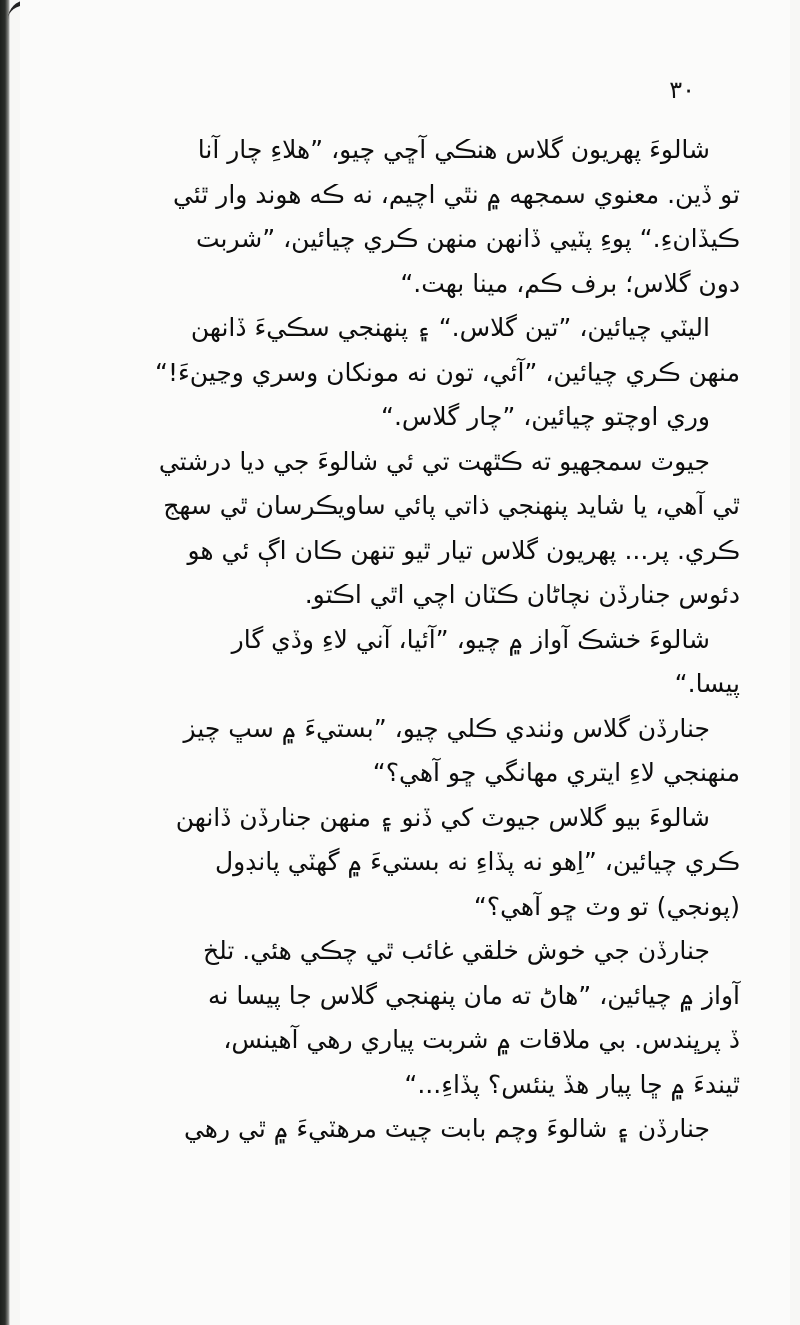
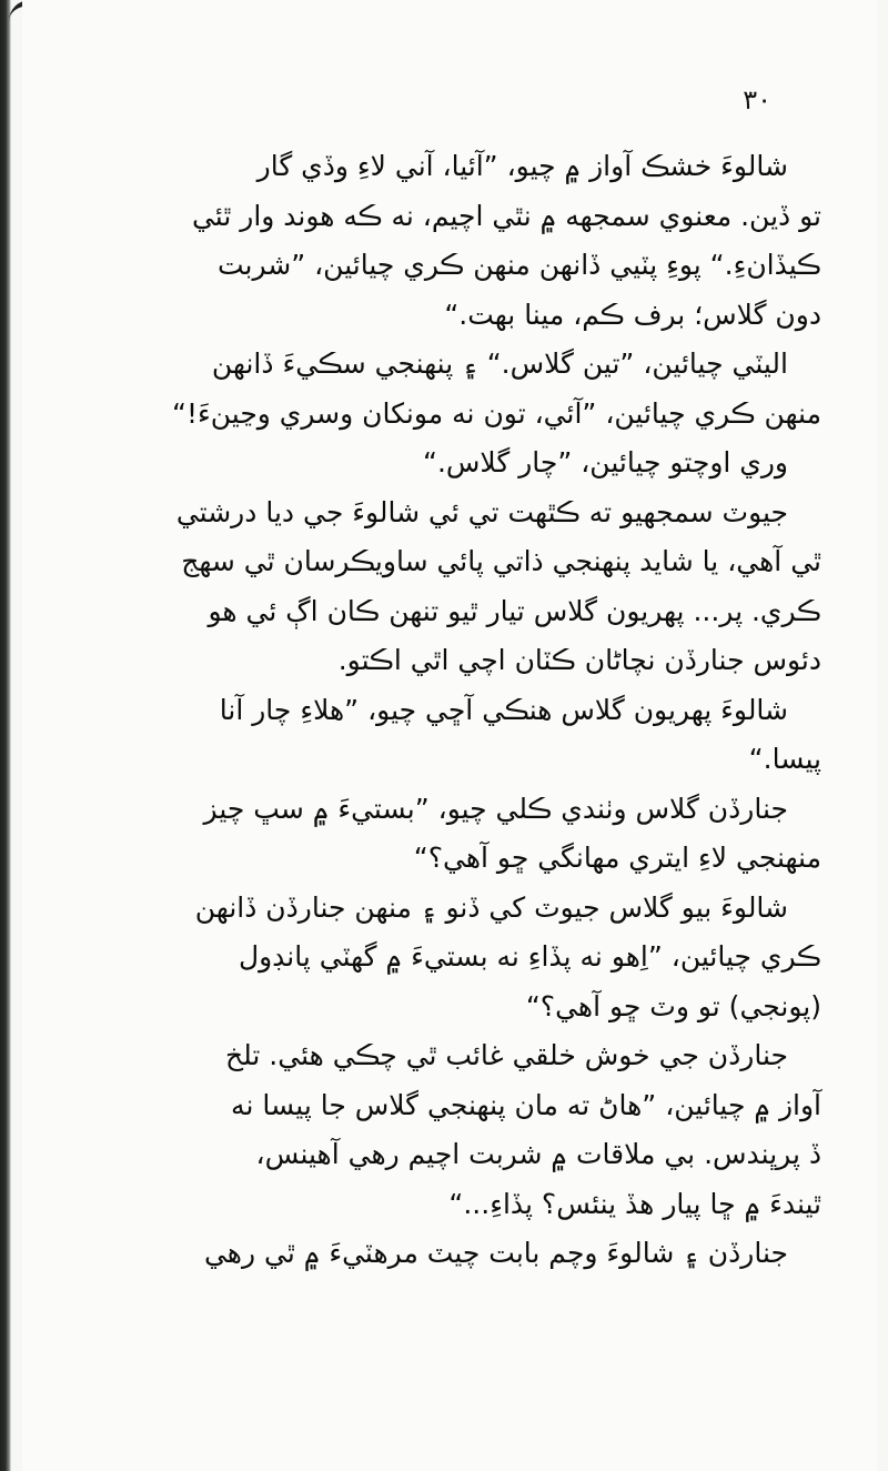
  ٣٠
- شالوءَ پهريون گلاس هنڪي آڇي چيو، ”هلاءِ چار آنا
+ شالوءَ خشڪ آواز ۾ چيو، ”آئيا، آني لاءِ وڏي گار
  تو ڏين. معنوي سمجهه ۾ نٿي اچيم، نه ڪه هوند وار ٿئي
  ڪيڏانءِ.“ پوءِ پٽيي ڏانهن منهن ڪري چيائين، ”شربت
  دون گلاس؛ برف ڪم، مينا بهت.“
  اليٽي چيائين، ”تين گلاس.“ ۽ پنهنجي سڪيءَ ڏانهن
  منهن ڪري چيائين، ”آئي، تون نه مونکان وسري وڃينءَ!“
  وري اوچتو چيائين، ”چار گلاس.“
  جيوٽ سمجهيو ته ڪٿهت تي ئي شالوءَ جي ديا درشتي
  ٿي آهي، يا شايد پنهنجي ذاتي پائي ساويڪرسان ٿي سهج
  ڪري. پر... پهريون گلاس تيار ٿيو تنهن ڪان اڳ ئي هو
  دئوس جنارڏن نچاڻان ڪٽان اچي اٿي اڪتو.
- شالوءَ خشڪ آواز ۾ چيو، ”آئيا، آني لاءِ وڏي گار
+ شالوءَ پهريون گلاس هنڪي آڇي چيو، ”هلاءِ چار آنا
  پيسا.“
  جنارڏن گلاس وٺندي ڪلي چيو، ”بستيءَ ۾ سڀ چيز
  منهنجي لاءِ ايتري مهانگي ڇو آهي؟“
  شالوءَ بيو گلاس جيوٽ کي ڏنو ۽ منهن جنارڏن ڏانهن
  ڪري چيائين، ”اِهو نه پڏاءِ نه بستيءَ ۾ گهٽي پانڊول
  (پونجي) تو وٽ ڇو آهي؟“
  جنارڏن جي خوش خلقي غائب ٿي چڪي هئي. تلخ
  آواز ۾ چيائين، ”هاڻ ته مان پنهنجي گلاس جا پيسا نه
- ڏ پرڀندس. بي ملاقات ۾ شربت پياري رهي آهينس،
+ ڏ پرڀندس. بي ملاقات ۾ شربت اچيم رهي آهينس،
  ٿيندءَ ۾ ڇا پيار هڏ ينئس؟ پڏاءِ...“
  جنارڏن ۽ شالوءَ وچم بابت چيٽ مرهٽيءَ ۾ ٿي رهي
